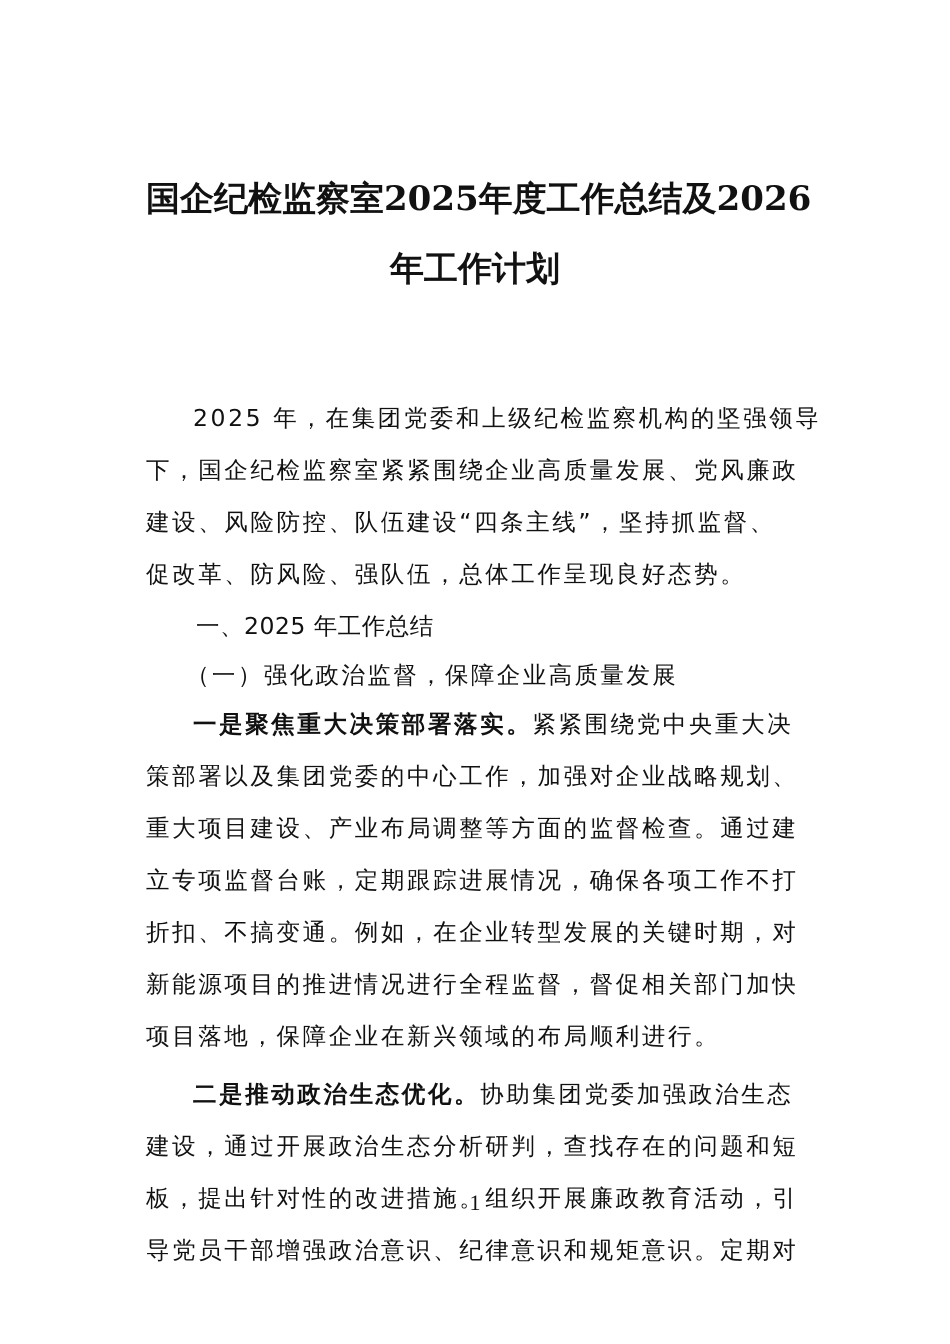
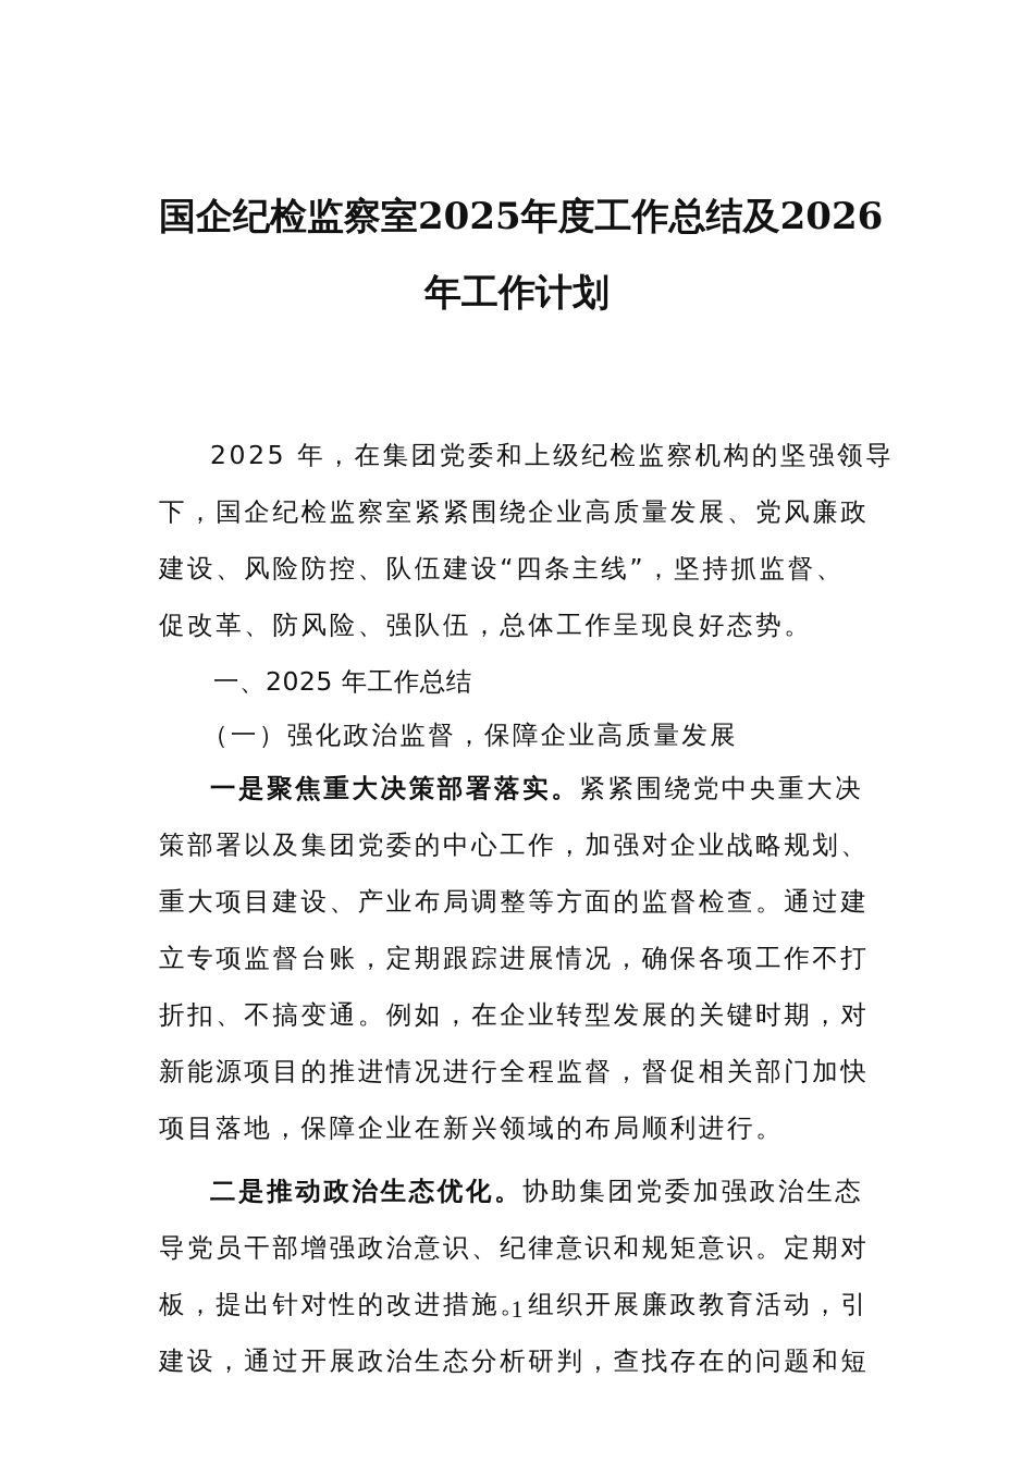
  国企纪检监察室2025年度工作总结及2026
  年工作计划
  2025 年，在集团党委和上级纪检监察机构的坚强领导
  下，国企纪检监察室紧紧围绕企业高质量发展、党风廉政
  建设、风险防控、队伍建设“四条主线”，坚持抓监督、
  促改革、防风险、强队伍，总体工作呈现良好态势。
  一、2025 年工作总结
  （一）强化政治监督，保障企业高质量发展
  一是聚焦重大决策部署落实。紧紧围绕党中央重大决
  策部署以及集团党委的中心工作，加强对企业战略规划、
  重大项目建设、产业布局调整等方面的监督检查。通过建
  立专项监督台账，定期跟踪进展情况，确保各项工作不打
  折扣、不搞变通。例如，在企业转型发展的关键时期，对
  新能源项目的推进情况进行全程监督，督促相关部门加快
  项目落地，保障企业在新兴领域的布局顺利进行。
  二是推动政治生态优化。协助集团党委加强政治生态
- 建设，通过开展政治生态分析研判，查找存在的问题和短
+ 导党员干部增强政治意识、纪律意识和规矩意识。定期对
  板，提出针对性的改进措施。组织开展廉政教育活动，引
- 导党员干部增强政治意识、纪律意识和规矩意识。定期对
+ 建设，通过开展政治生态分析研判，查找存在的问题和短
  1
